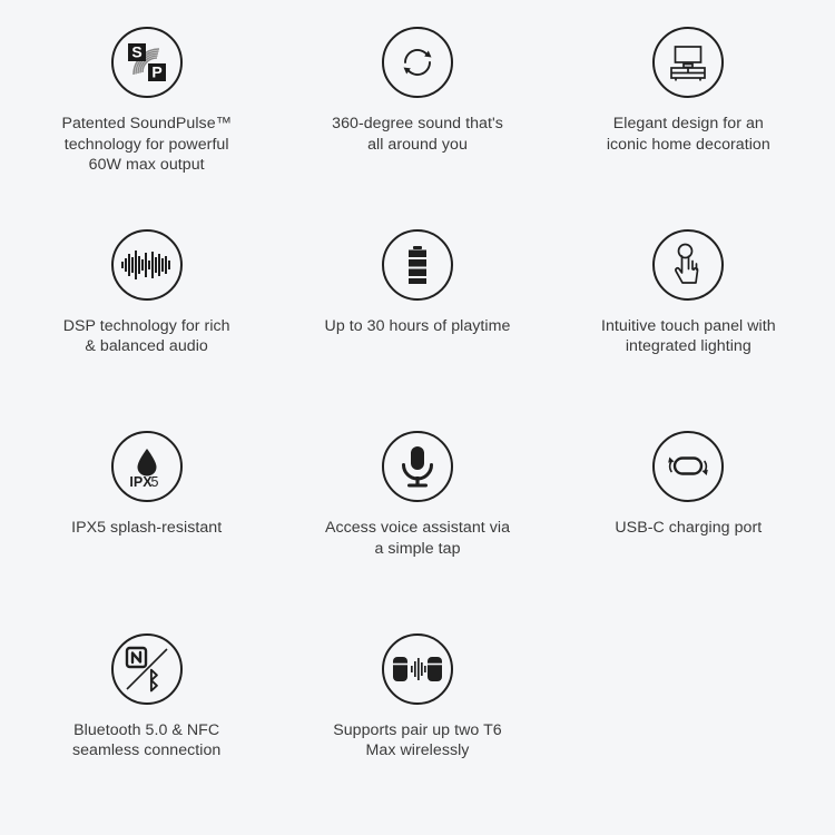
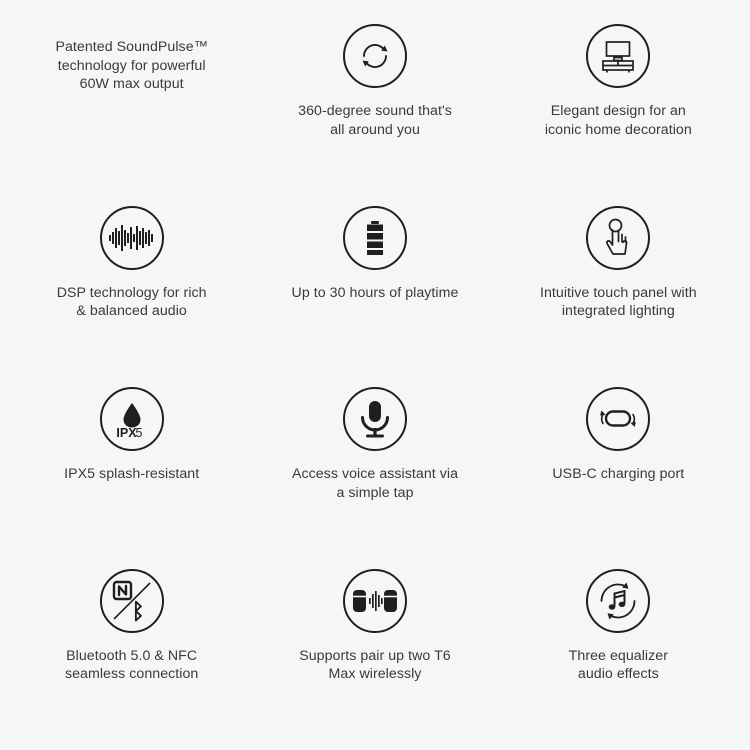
- S
- P
  Patented SoundPulse™
  technology for powerful
  60W max output
  360-degree sound that's
  all around you
  Elegant design for an
  iconic home decoration
  DSP technology for rich
  & balanced audio
  Up to 30 hours of playtime
  Intuitive touch panel with
  integrated lighting
  IPX
  5
  IPX5 splash-resistant
  Access voice assistant via
  a simple tap
  USB-C charging port
  Bluetooth 5.0 & NFC
  seamless connection
  Supports pair up two T6
  Max wirelessly
+ Three equalizer
+ audio effects
